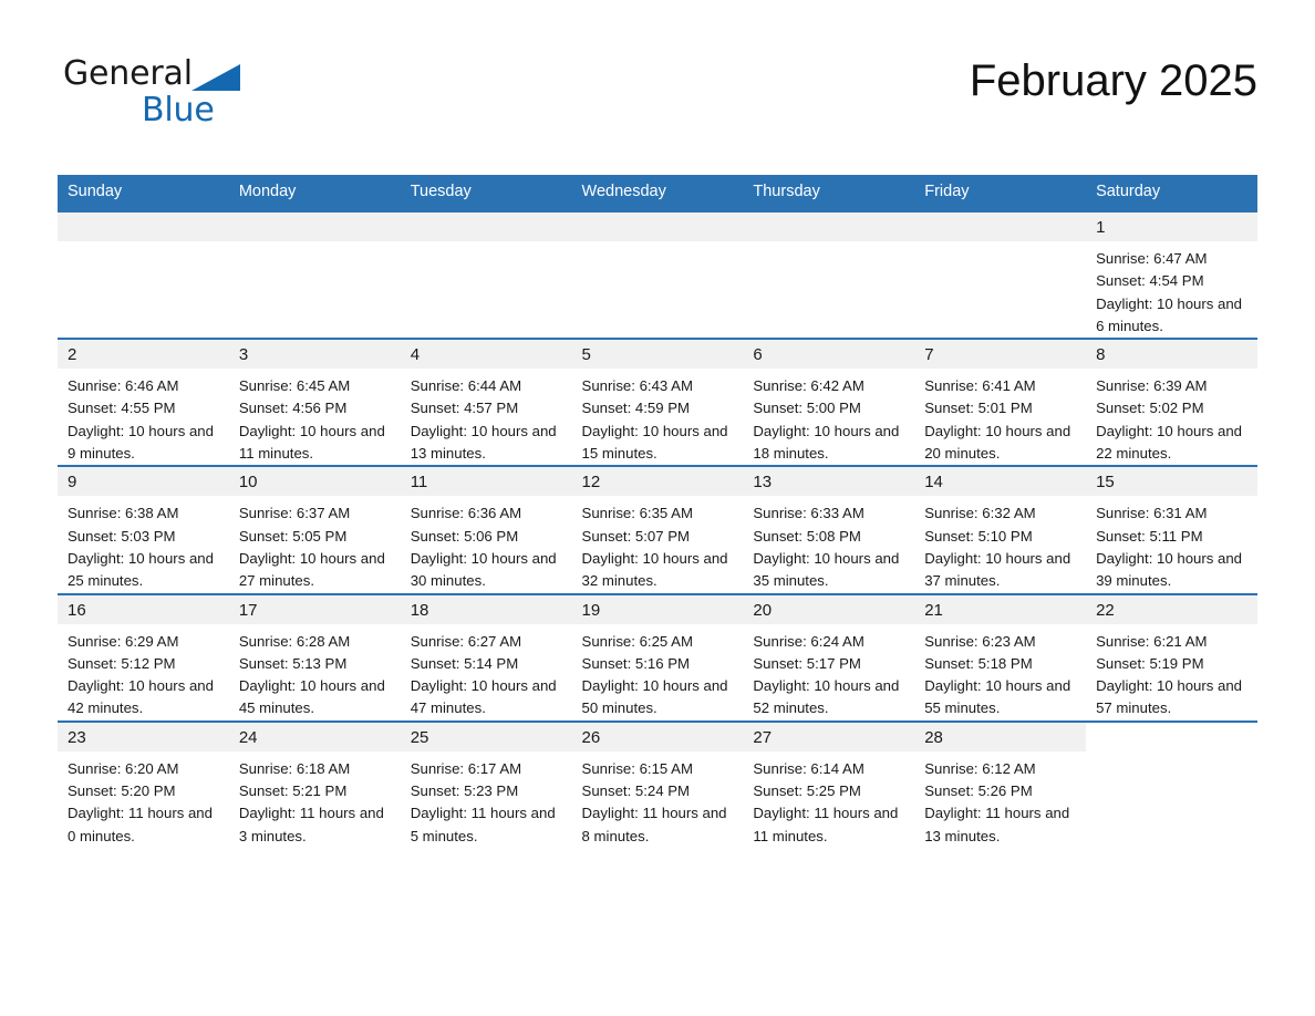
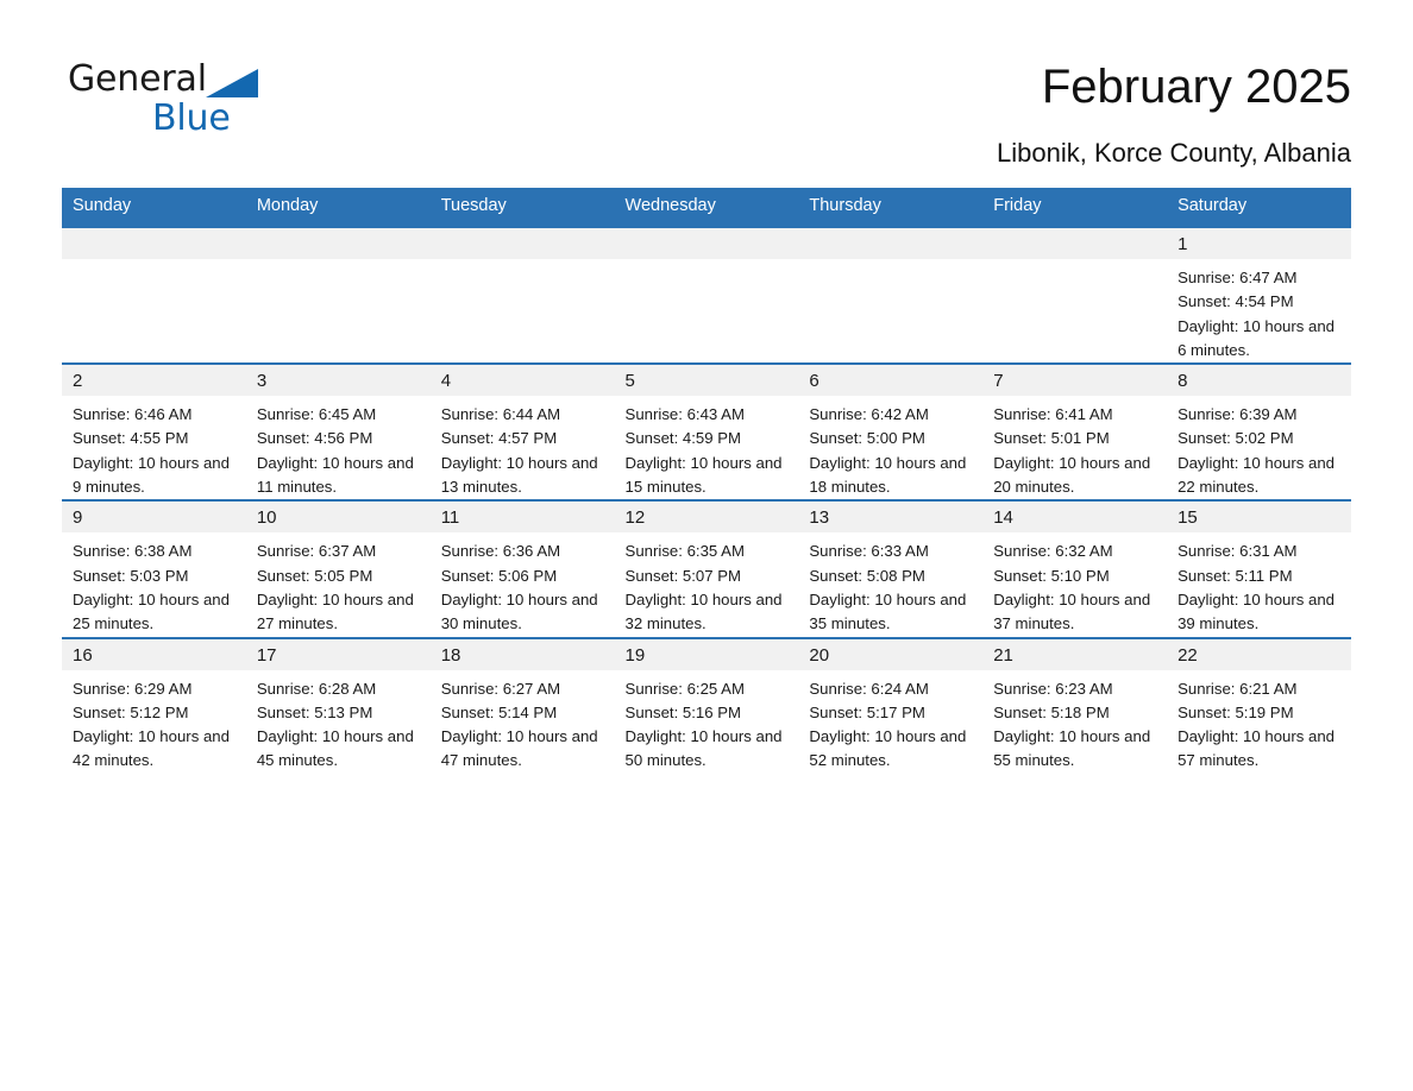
  General
  Blue
  February 2025
+ Libonik, Korce County, Albania
  Sunday	Monday	Tuesday	Wednesday	Thursday	Friday	Saturday
  						1Sunrise: 6:47 AMSunset: 4:54 PMDaylight: 10 hours and 6 minutes.
  2Sunrise: 6:46 AMSunset: 4:55 PMDaylight: 10 hours and 9 minutes.	3Sunrise: 6:45 AMSunset: 4:56 PMDaylight: 10 hours and 11 minutes.	4Sunrise: 6:44 AMSunset: 4:57 PMDaylight: 10 hours and 13 minutes.	5Sunrise: 6:43 AMSunset: 4:59 PMDaylight: 10 hours and 15 minutes.	6Sunrise: 6:42 AMSunset: 5:00 PMDaylight: 10 hours and 18 minutes.	7Sunrise: 6:41 AMSunset: 5:01 PMDaylight: 10 hours and 20 minutes.	8Sunrise: 6:39 AMSunset: 5:02 PMDaylight: 10 hours and 22 minutes.
  9Sunrise: 6:38 AMSunset: 5:03 PMDaylight: 10 hours and 25 minutes.	10Sunrise: 6:37 AMSunset: 5:05 PMDaylight: 10 hours and 27 minutes.	11Sunrise: 6:36 AMSunset: 5:06 PMDaylight: 10 hours and 30 minutes.	12Sunrise: 6:35 AMSunset: 5:07 PMDaylight: 10 hours and 32 minutes.	13Sunrise: 6:33 AMSunset: 5:08 PMDaylight: 10 hours and 35 minutes.	14Sunrise: 6:32 AMSunset: 5:10 PMDaylight: 10 hours and 37 minutes.	15Sunrise: 6:31 AMSunset: 5:11 PMDaylight: 10 hours and 39 minutes.
  16Sunrise: 6:29 AMSunset: 5:12 PMDaylight: 10 hours and 42 minutes.	17Sunrise: 6:28 AMSunset: 5:13 PMDaylight: 10 hours and 45 minutes.	18Sunrise: 6:27 AMSunset: 5:14 PMDaylight: 10 hours and 47 minutes.	19Sunrise: 6:25 AMSunset: 5:16 PMDaylight: 10 hours and 50 minutes.	20Sunrise: 6:24 AMSunset: 5:17 PMDaylight: 10 hours and 52 minutes.	21Sunrise: 6:23 AMSunset: 5:18 PMDaylight: 10 hours and 55 minutes.	22Sunrise: 6:21 AMSunset: 5:19 PMDaylight: 10 hours and 57 minutes.
- 23Sunrise: 6:20 AMSunset: 5:20 PMDaylight: 11 hours and 0 minutes.	24Sunrise: 6:18 AMSunset: 5:21 PMDaylight: 11 hours and 3 minutes.	25Sunrise: 6:17 AMSunset: 5:23 PMDaylight: 11 hours and 5 minutes.	26Sunrise: 6:15 AMSunset: 5:24 PMDaylight: 11 hours and 8 minutes.	27Sunrise: 6:14 AMSunset: 5:25 PMDaylight: 11 hours and 11 minutes.	28Sunrise: 6:12 AMSunset: 5:26 PMDaylight: 11 hours and 13 minutes.
